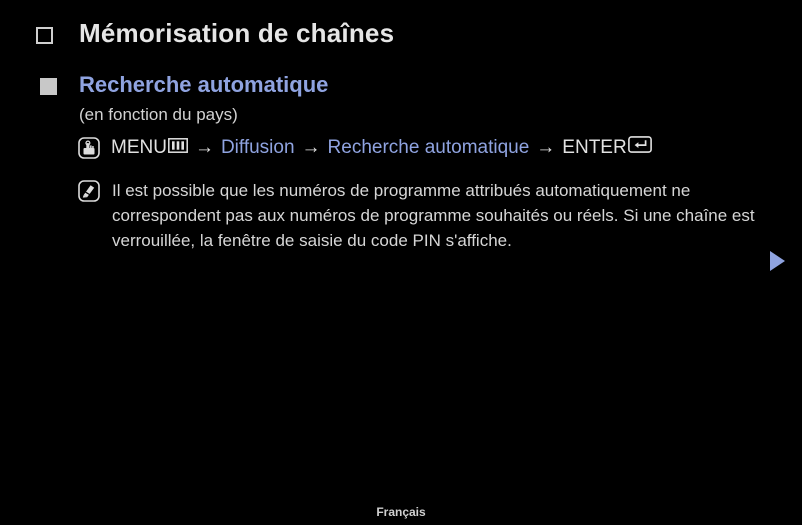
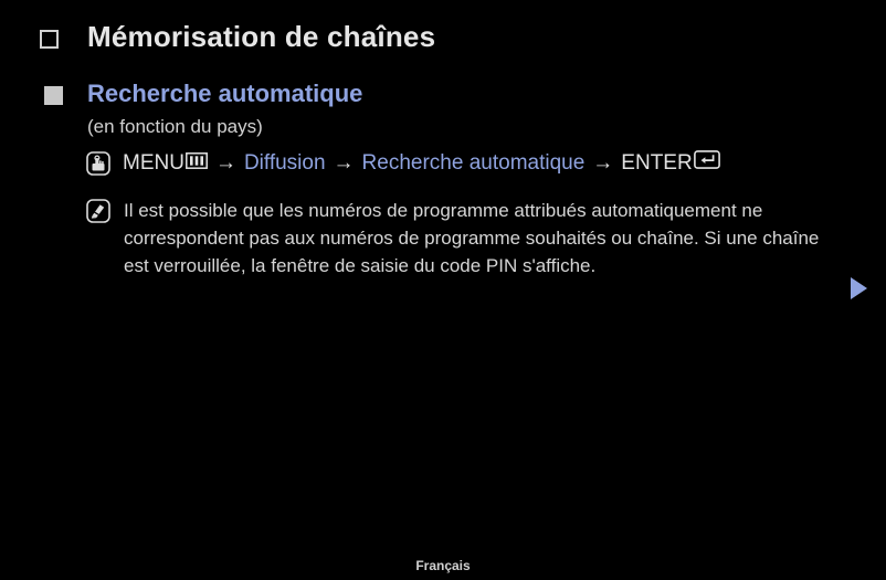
  Mémorisation de chaînes
  Recherche automatique
  (en fonction du pays)
  MENU
  →
  Diffusion
  →
  Recherche automatique
  →
  ENTER
- Il est possible que les numéros de programme attribués automatiquement ne correspondent pas aux numéros de programme souhaités ou réels. Si une chaîne est verrouillée, la fenêtre de saisie du code PIN s'affiche.
+ Il est possible que les numéros de programme attribués automatiquement ne correspondent pas aux numéros de programme souhaités ou chaîne. Si une chaîne est verrouillée, la fenêtre de saisie du code PIN s'affiche.
  Français
